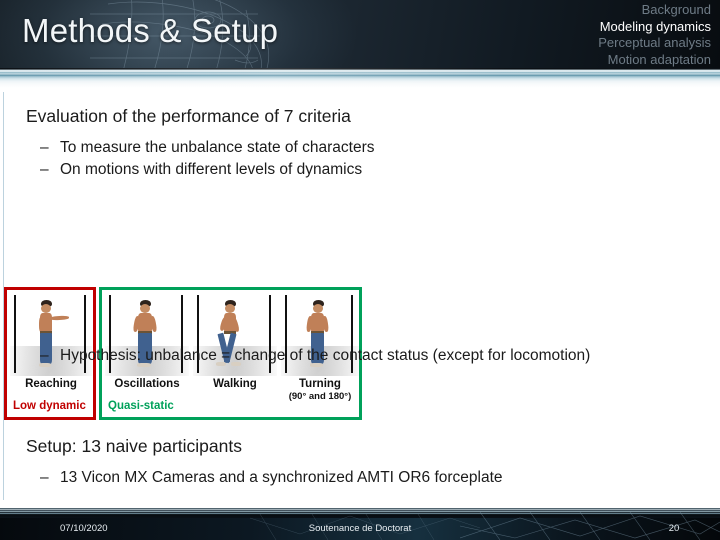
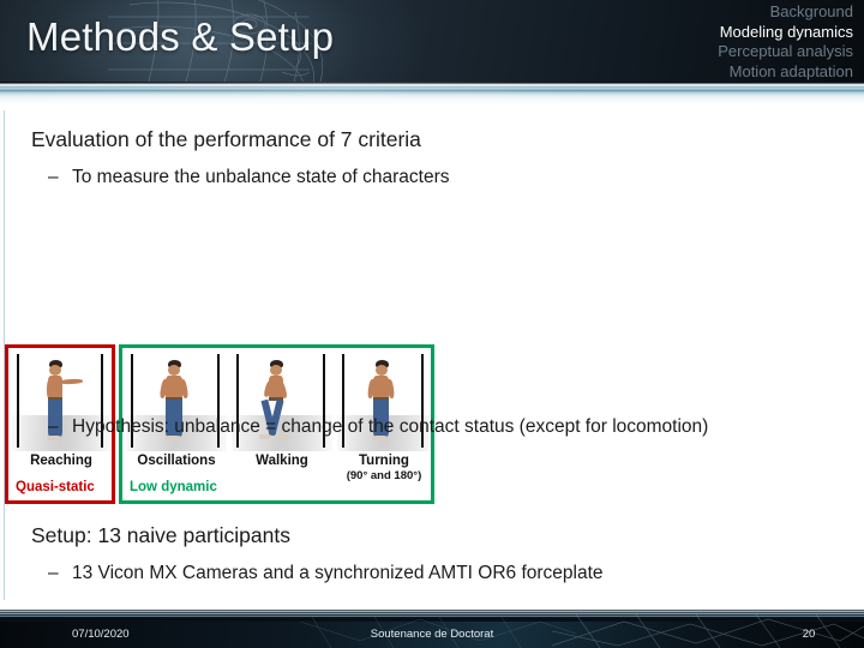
  Methods & Setup
  Background
  Modeling dynamics
  Perceptual analysis
  Motion adaptation
  Evaluation of the performance of 7 criteria
  – To measure the unbalance state of characters
- – On motions with different levels of dynamics
  Reaching
- Low dynamic
+ Quasi-static
  Oscillations
  Walking
  Turning
  (90° and 180°)
- Quasi-static
+ Low dynamic
  – Hypothesis: unbalance = change of the contact status (except for locomotion)
  Setup: 13 naive participants
  – 13 Vicon MX Cameras and a synchronized AMTI OR6 forceplate
  07/10/2020
  Soutenance de Doctorat
  20
